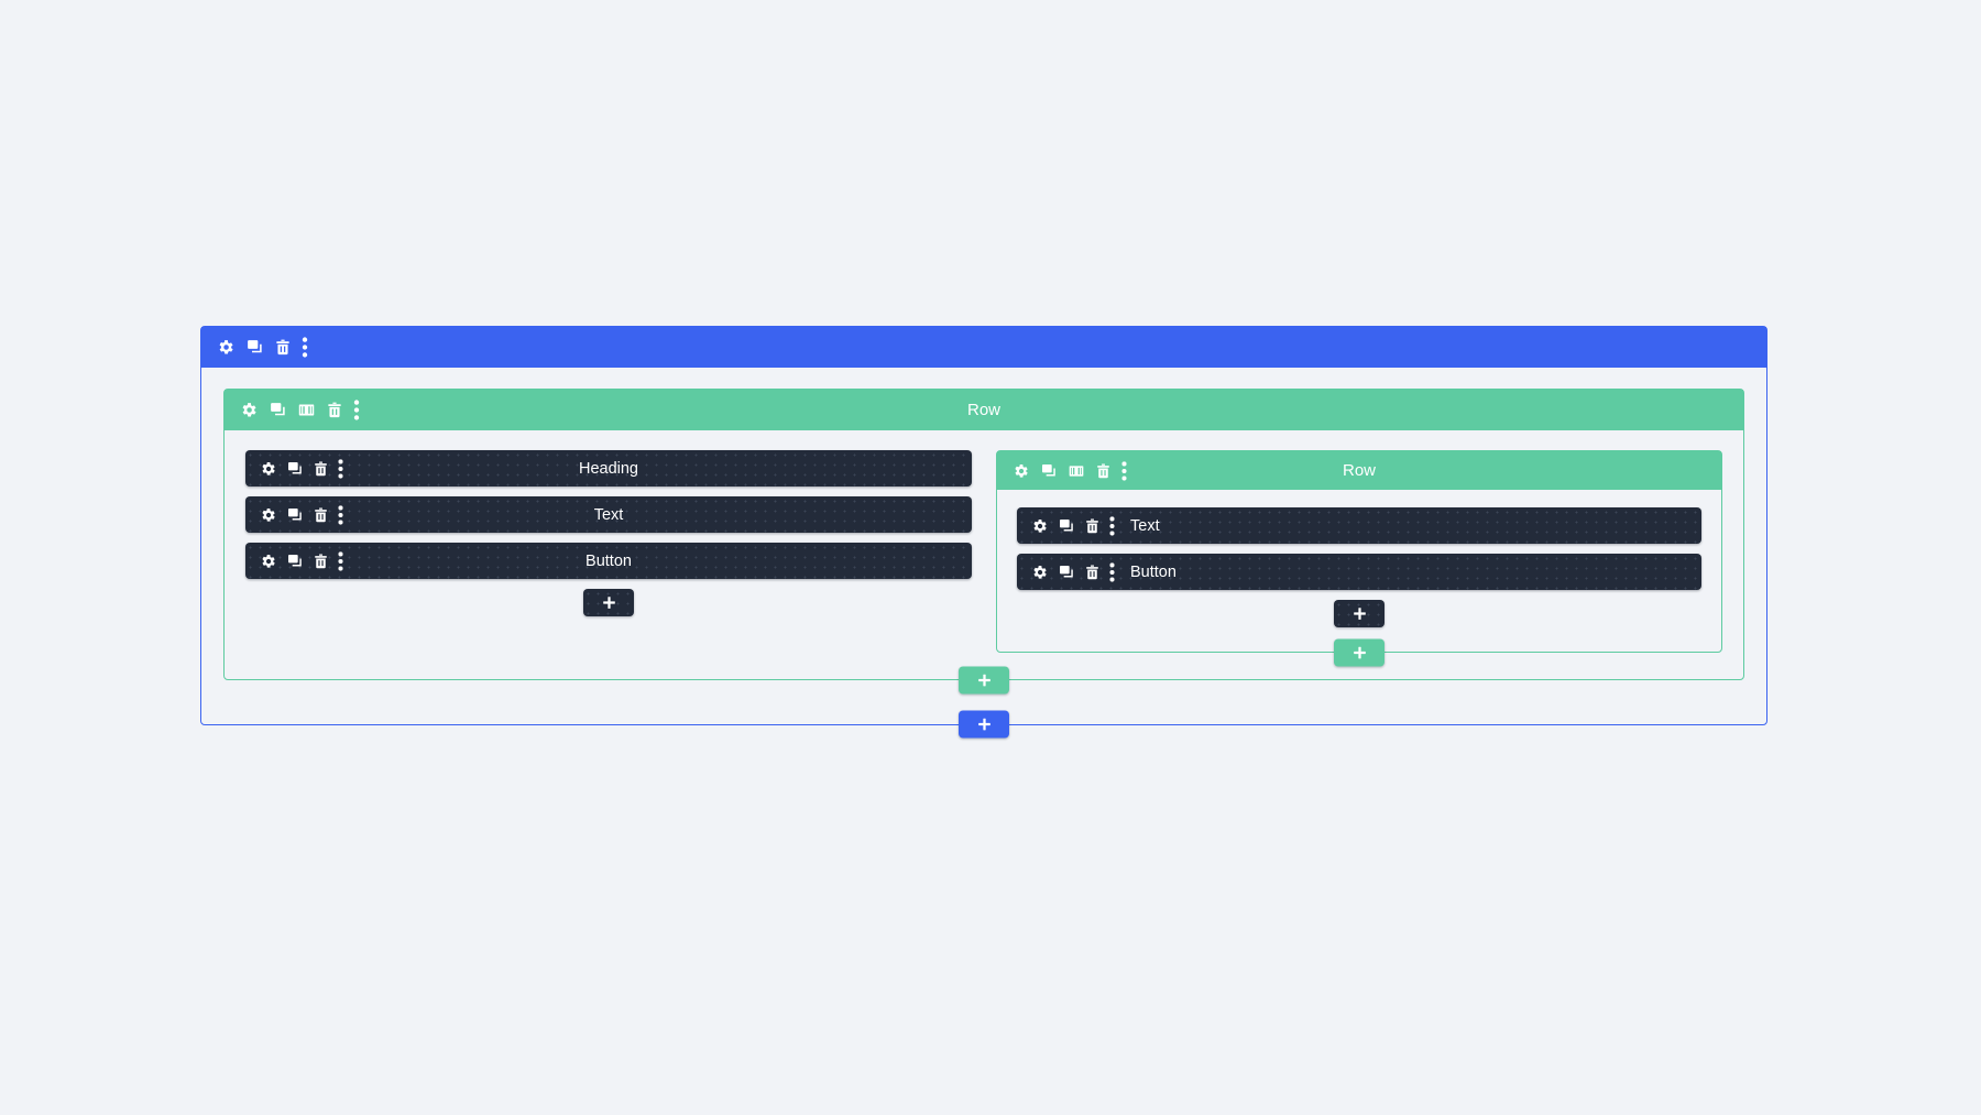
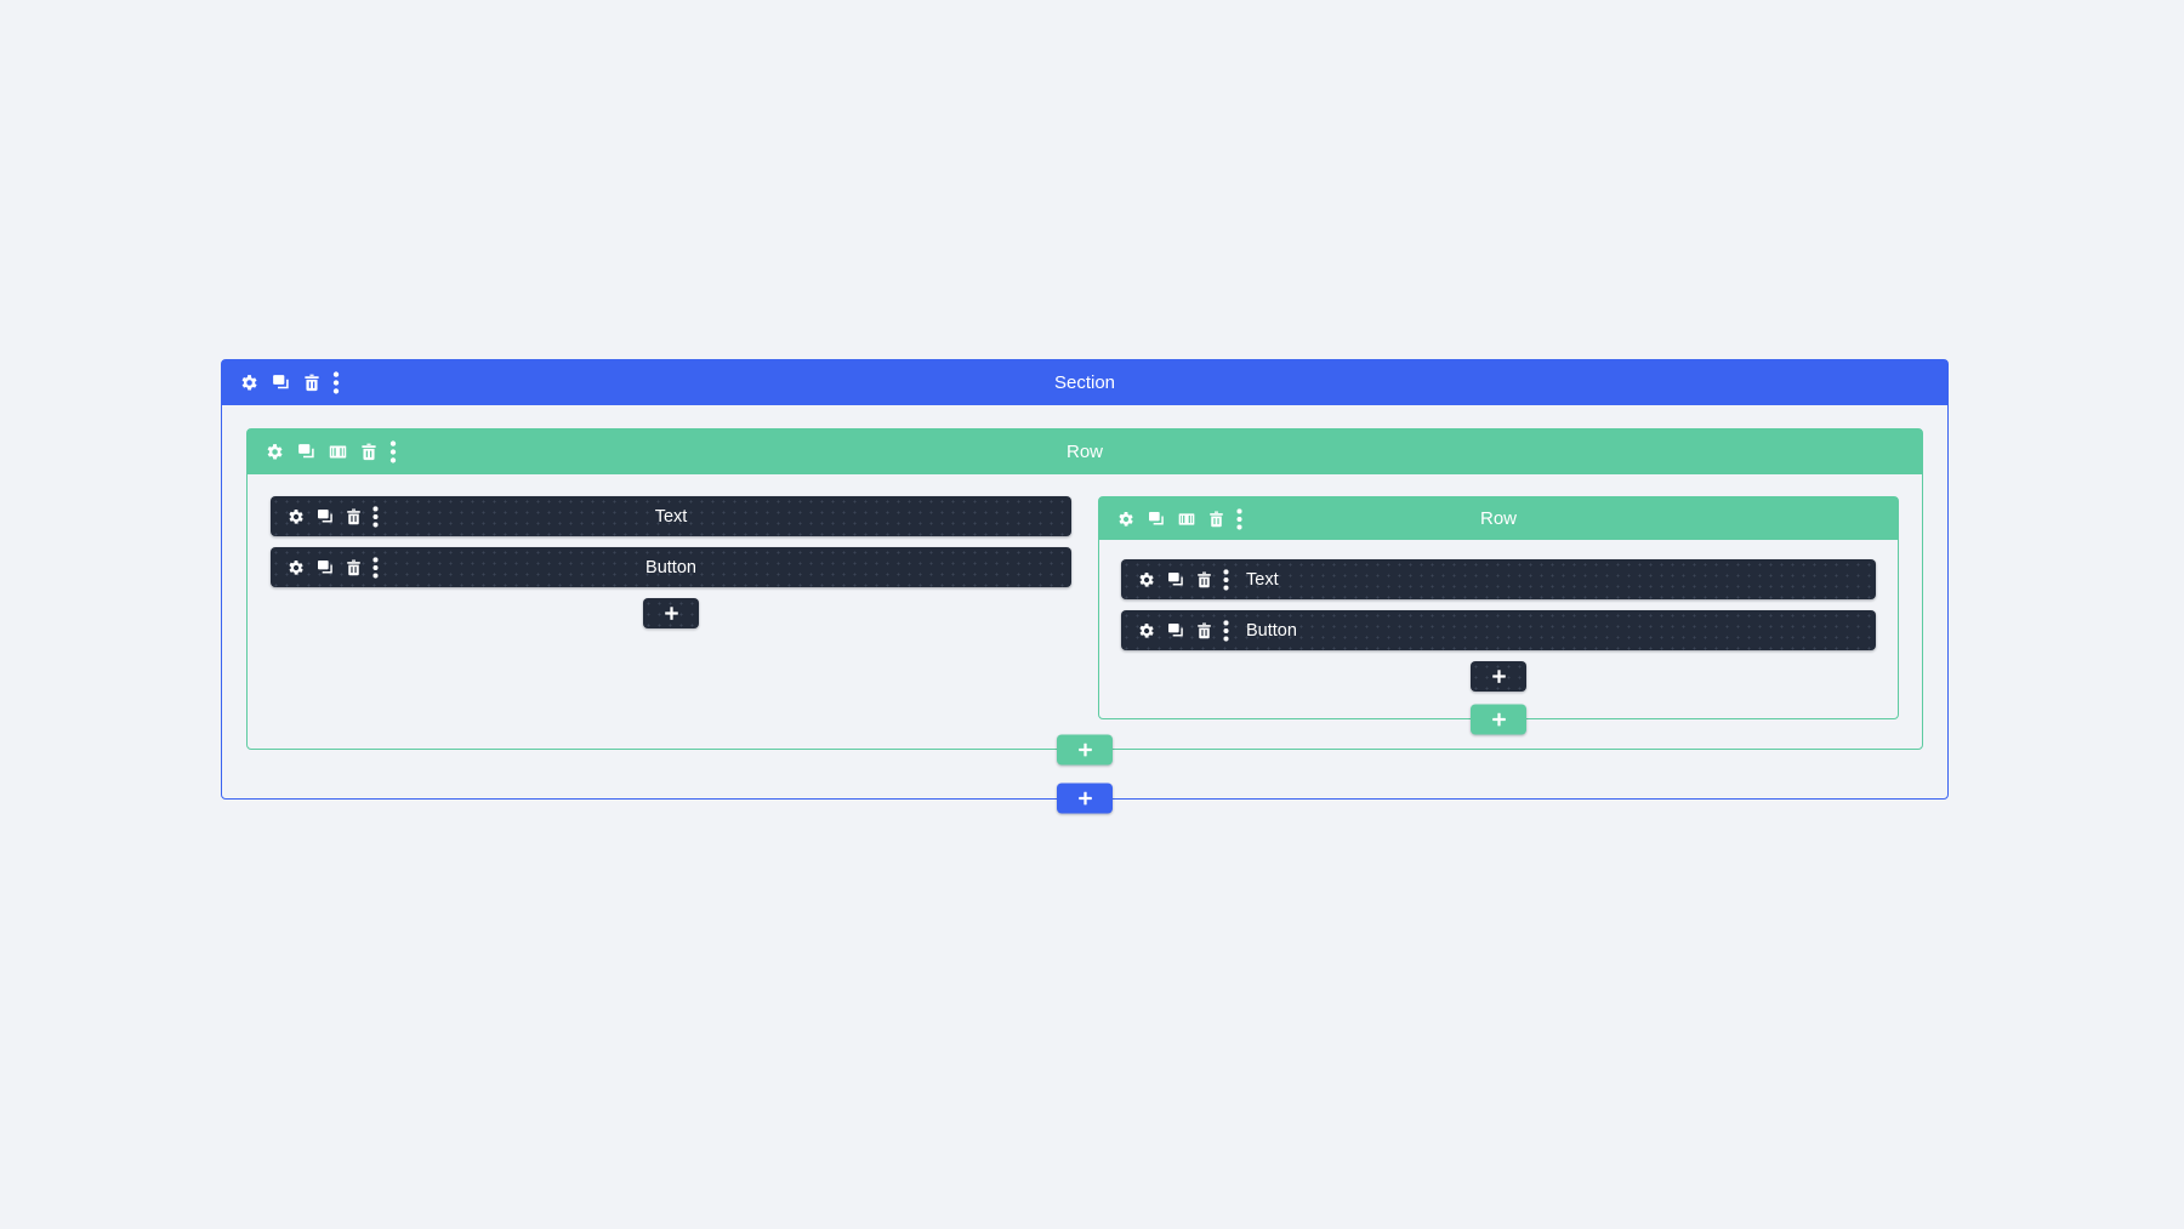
+ Section
  Row
- Heading
  Text
  Button
  Row
  Text
  Button
